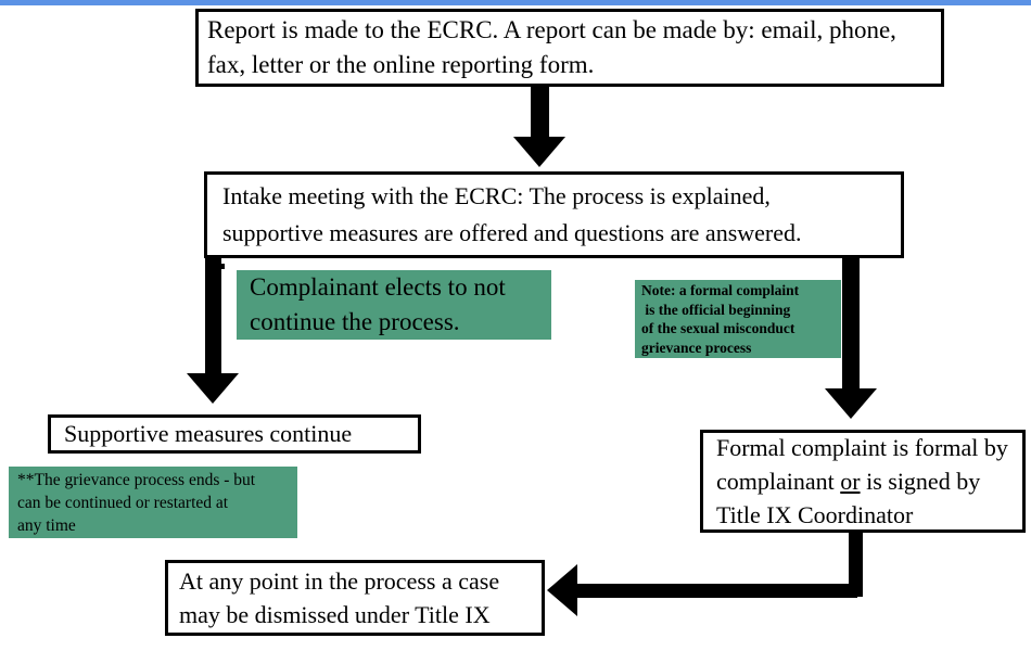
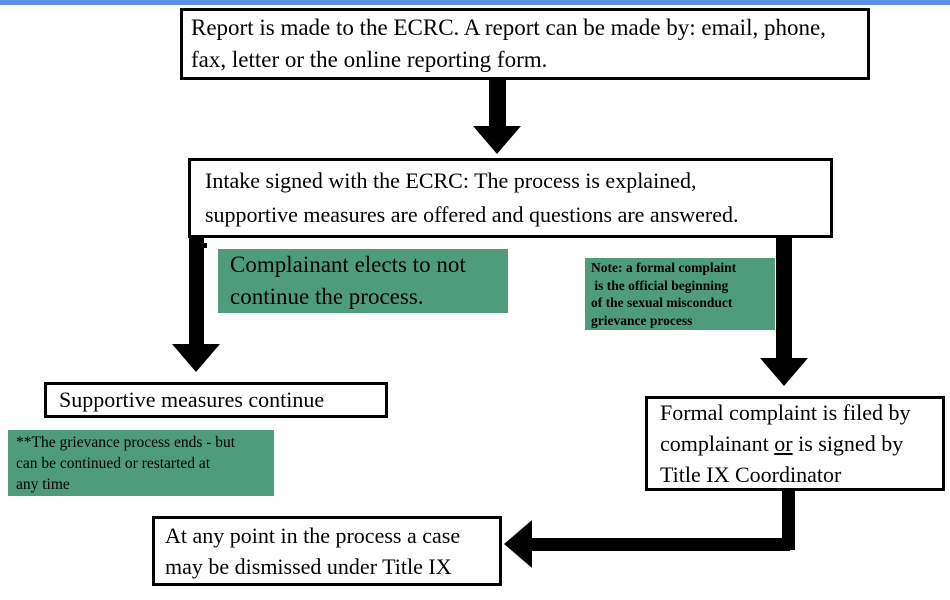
  Report is made to the ECRC. A report can be made by: email, phone,
  fax, letter or the online reporting form.
- Intake meeting with the ECRC: The process is explained,
+ Intake signed with the ECRC: The process is explained,
  supportive measures are offered and questions are answered.
  Complainant elects to not
  continue the process.
  Note: a formal complaint
  is the official beginning
  of the sexual misconduct
  grievance process
  Supportive measures continue
  **The grievance process ends - but
  can be continued or restarted at
  any time
- Formal complaint is formal by
+ Formal complaint is filed by
  complainant or is signed by
  Title IX Coordinator
  At any point in the process a case
  may be dismissed under Title IX
